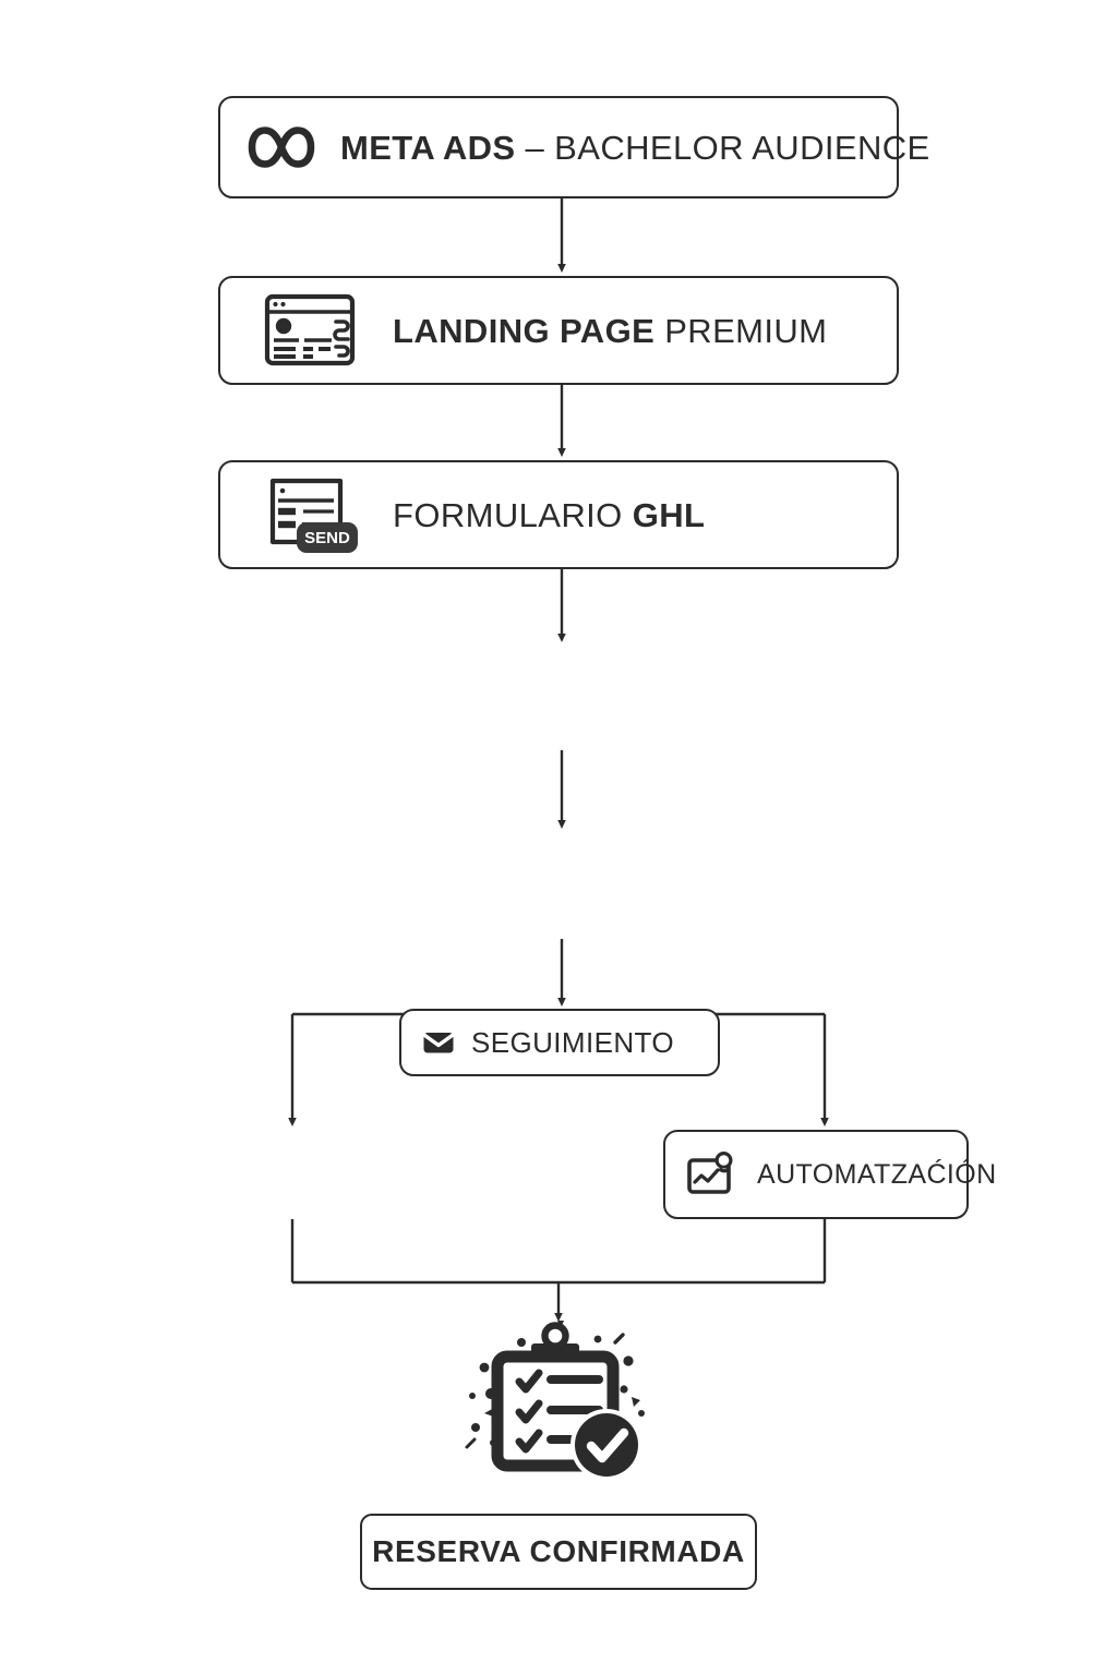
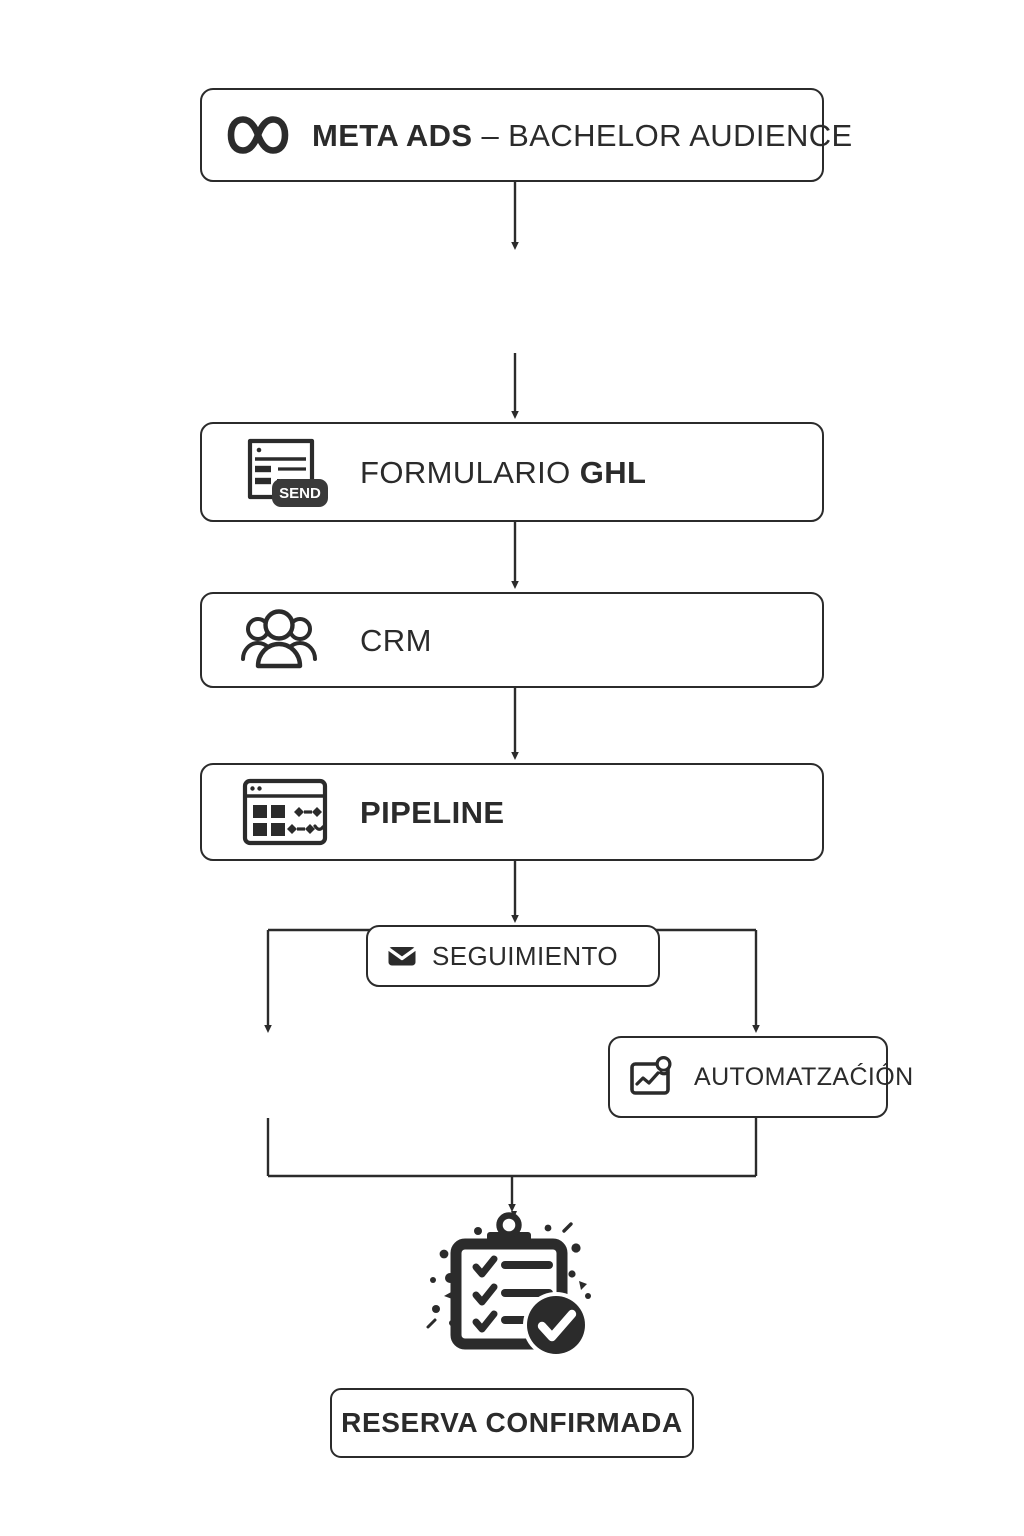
  META ADS – BACHELOR AUDIENCE
- LANDING PAGE PREMIUM
  SEND
  FORMULARIO GHL
+ CRM
+ PIPELINE
  SEGUIMIENTO
  AUTOMATZAĆIÓN
  RESERVA CONFIRMADA
